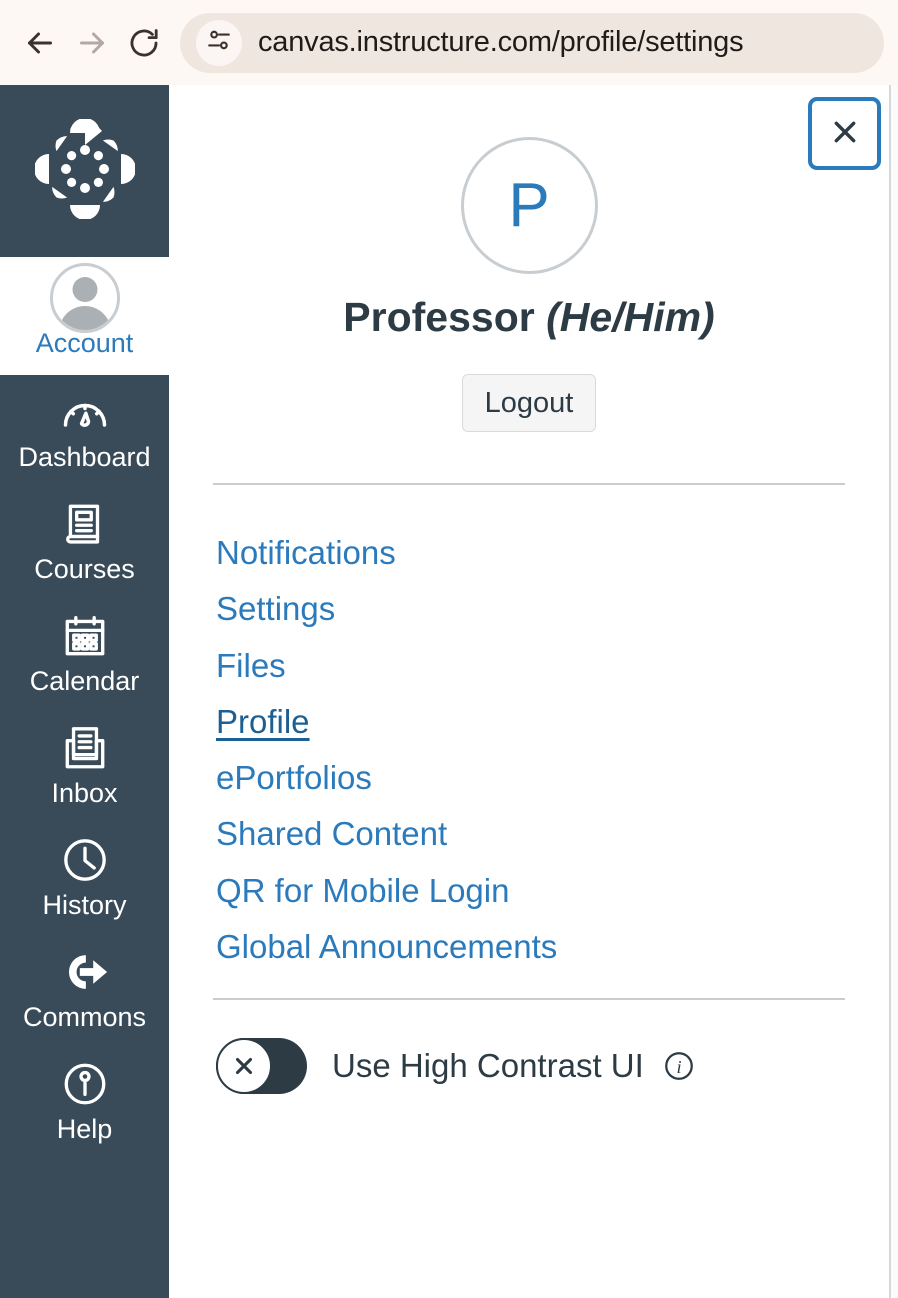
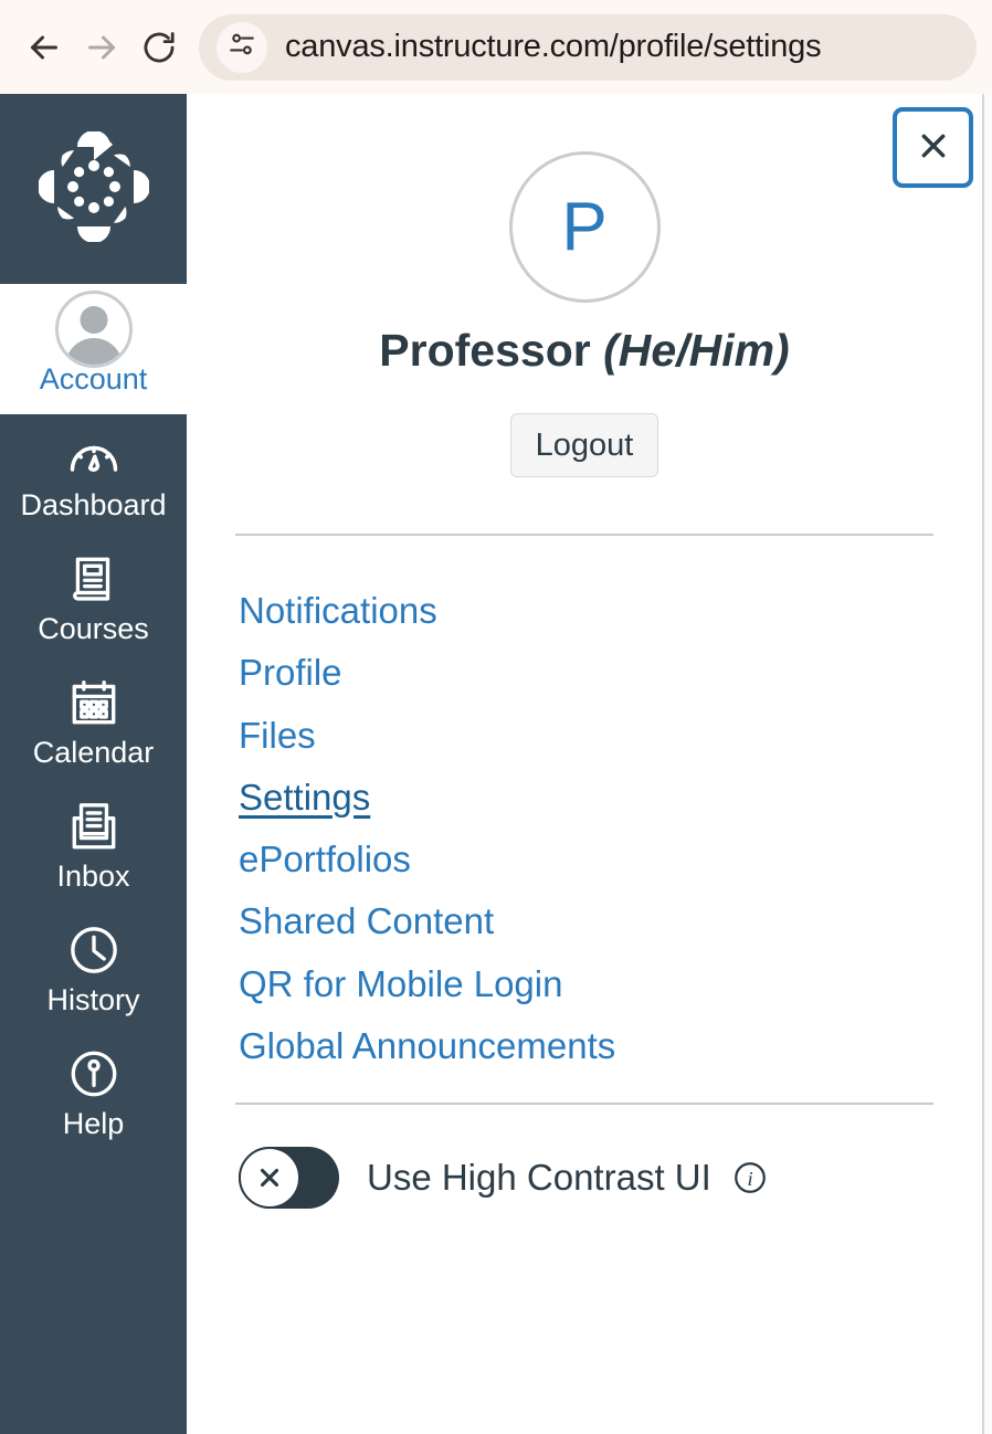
  canvas.instructure.com/profile/settings
  Account
  Dashboard
  Courses
  Calendar
  Inbox
  History
- Commons
  Help
  P
  Professor (He/Him)
  Logout
  Notifications
- Settings
+ Profile
  Files
- Profile
+ Settings
  ePortfolios
  Shared Content
  QR for Mobile Login
  Global Announcements
  Use High Contrast UI
  i
